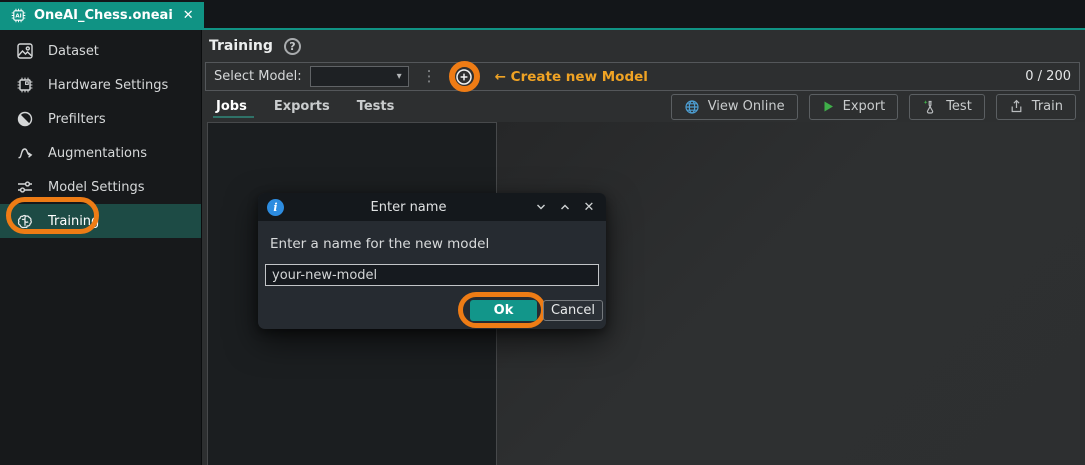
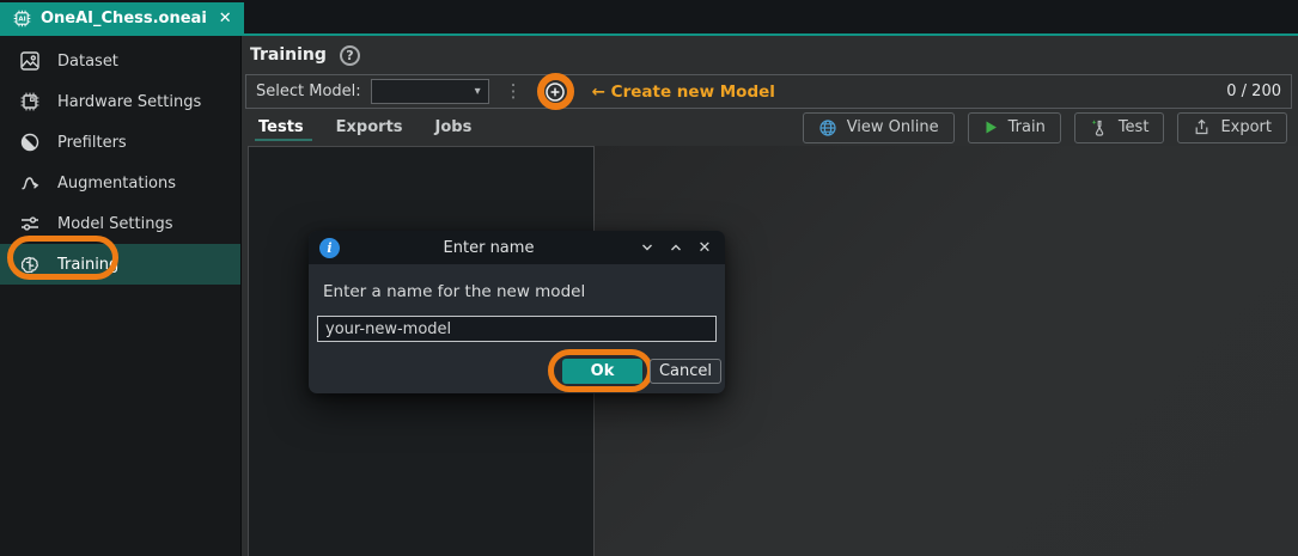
  OneAI_Chess.oneai
  ✕
  Dataset
  Hardware Settings
  Prefilters
  Augmentations
  Model Settings
  Training
  Training
  ?
  Select Model:
  ▾
  ⋮
  ← Create new Model
  0 / 200
- Jobs
+ Tests
  Exports
- Tests
+ Jobs
  View Online
- Export
+ Train
  Test
- Train
+ Export
  i
  Enter name
  ✕
  Enter a name for the new model
  your-new-model
  Ok
  Cancel
